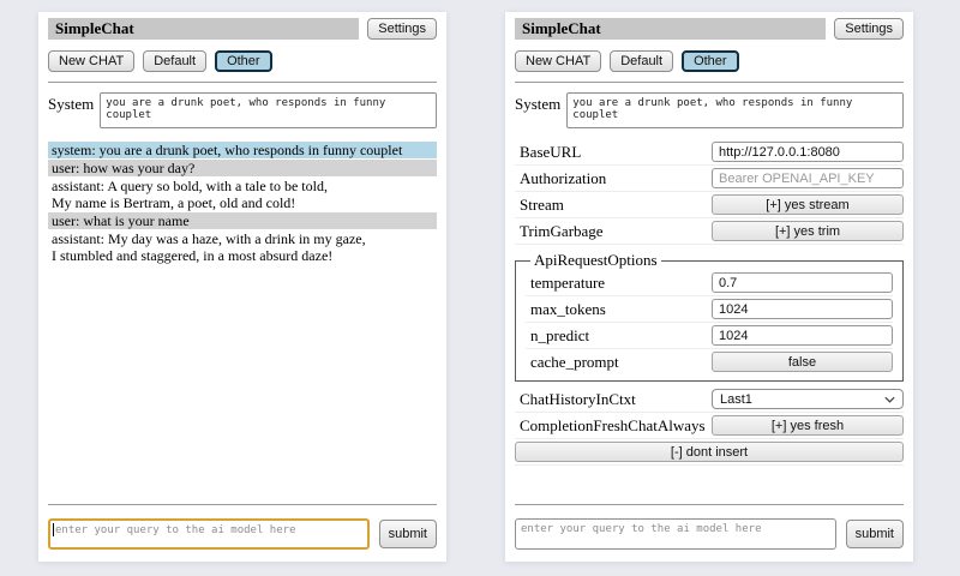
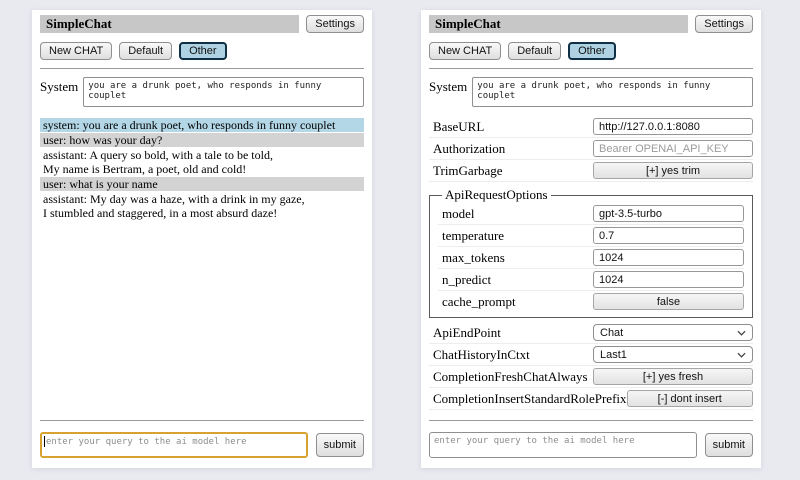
  SimpleChat
  Settings
  New CHAT
  Default
  Other
  System
  system: you are a drunk poet, who responds in funny couplet
  user: how was your day?
  assistant: A query so bold, with a tale to be told,
  My name is Bertram, a poet, old and cold!
  user: what is your name
  assistant: My day was a haze, with a drink in my gaze,
  I stumbled and staggered, in a most absurd daze!
  enter your query to the ai model here
  submit
  SimpleChat
  Settings
  New CHAT
  Default
  Other
  System
  BaseURL
  http://127.0.0.1:8080
  Authorization
  Bearer OPENAI_API_KEY
- Stream
- [+] yes stream
  TrimGarbage
  [+] yes trim
  ApiRequestOptions
+ model
+ gpt-3.5-turbo
  temperature
  0.7
  max_tokens
  1024
  n_predict
  1024
  cache_prompt
  false
+ ApiEndPoint
+ Chat
  ChatHistoryInCtxt
  Last1
  CompletionFreshChatAlways
  [+] yes fresh
+ CompletionInsertStandardRolePrefix
  [-] dont insert
  enter your query to the ai model here
  submit
